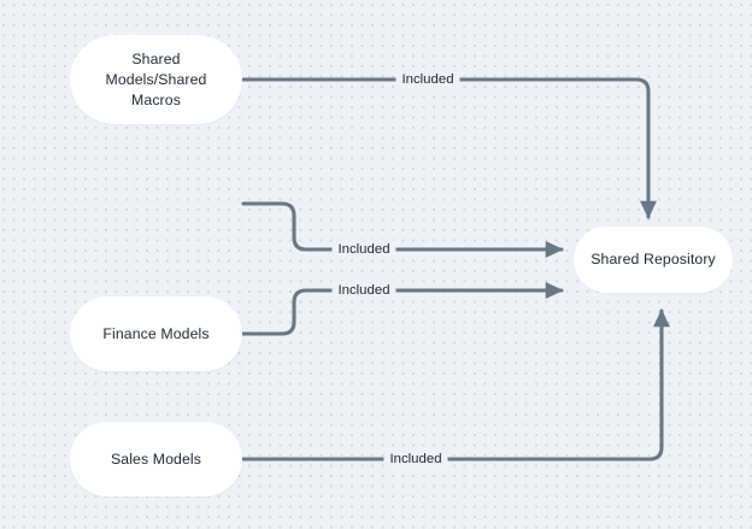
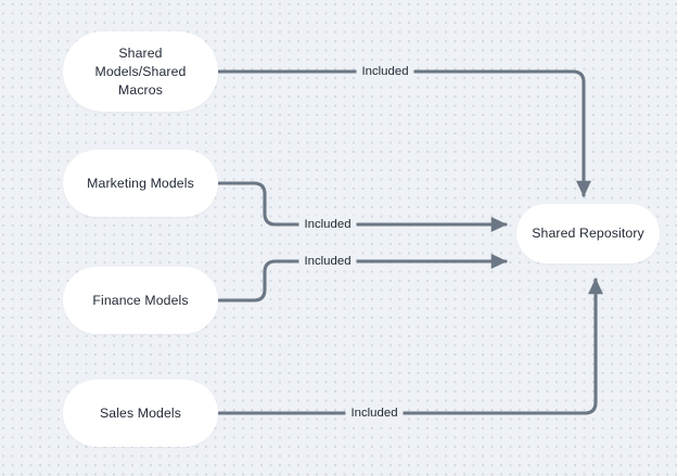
  Shared
  Models/Shared
  Macros
+ Marketing Models
  Finance Models
  Sales Models
  Shared Repository
  Included
  Included
  Included
  Included
